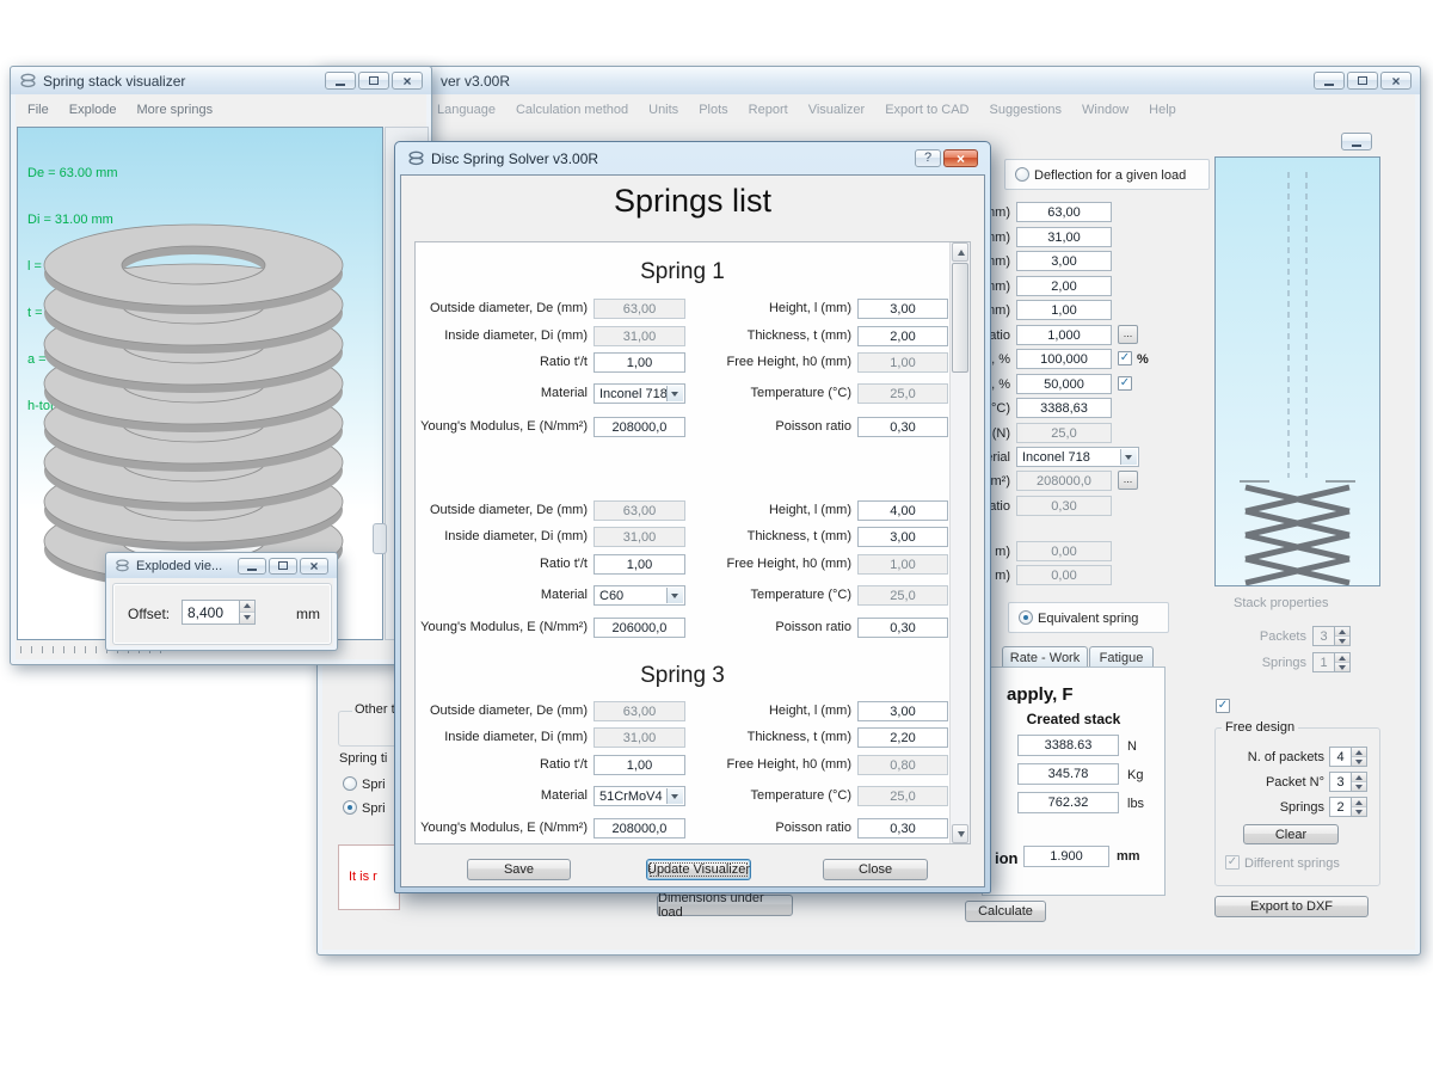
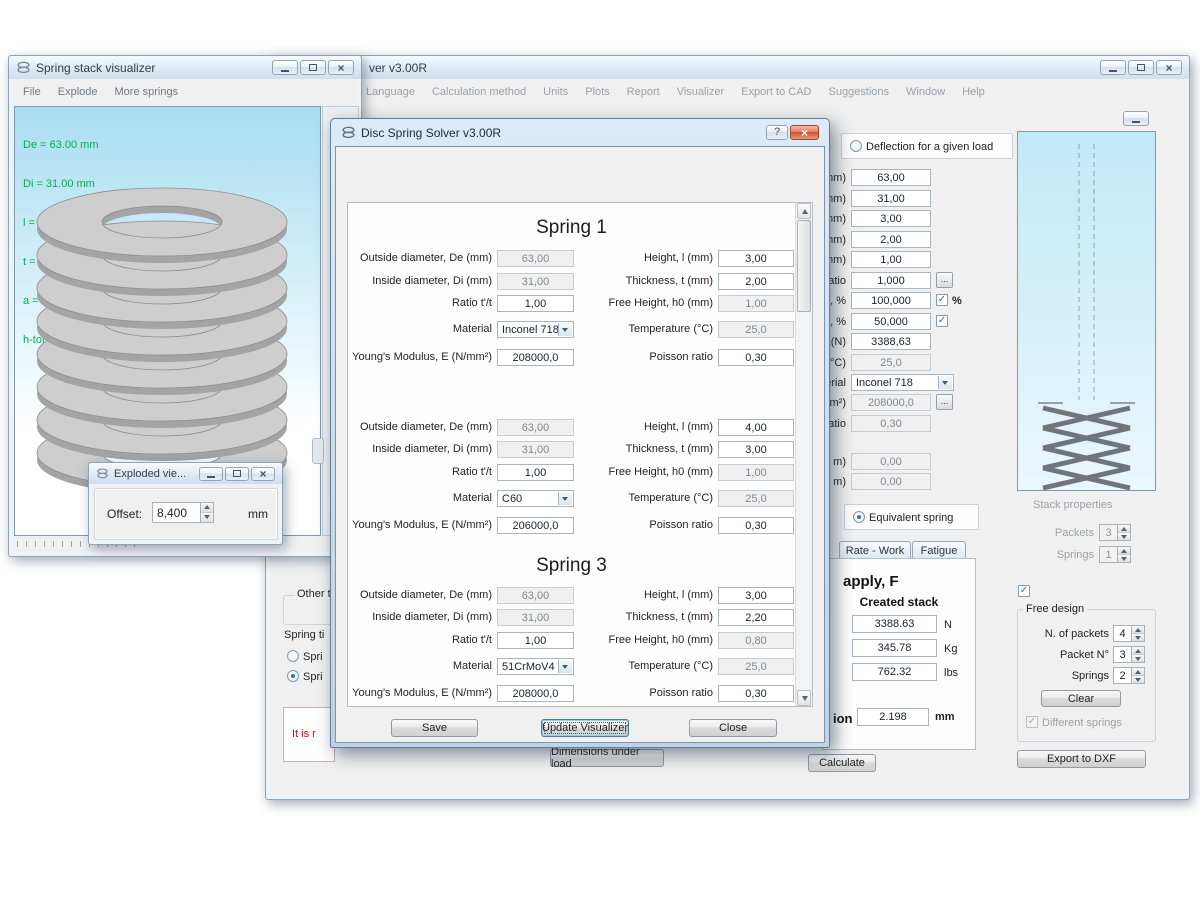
  ver v3.00R
  ×
  Language
  Calculation method
  Units
  Plots
  Report
  Visualizer
  Export to CAD
  Suggestions
  Window
  Help
  Deflection for a given load
  63,00
  31,00
  3,00
  2,00
  1,00
  atio
  1,000
  ...
  , %
  100,000
  %
  , %
  50,000
- °C)
+ (N)
  3388,63
- (N)
+ °C)
  25,0
  rial
  Inconel 718
  m²)
  208000,0
  ...
  atio
  0,30
  m)
  0,00
  m)
  0,00
  Equivalent spring
  Rate - Work
  Fatigue
  apply, F
  Created stack
  3388.63
  N
  345.78
  Kg
  762.32
  lbs
  ion
- 1.900
+ 2.198
  mm
  Calculate
  Dimensions under load
  Other
  Spring ti
  Spri
  Spri
  It is r
  Stack properties
  Packets
  3
  Springs
  1
  Free design
  N. of packets
  4
  Packet N°
  3
  Springs
  2
  Clear
  Different springs
  Export to DXF
  Spring stack visualizer
  ×
  File
  Explode
  More springs
  De = 63.00 mm
  Di = 31.00 mm
  Exploded vie...
  ×
  Offset:
  8,400
  mm
  Disc Spring Solver v3.00R
  ?
  ×
- Springs list
  Spring 1
  Outside diameter, De (mm)
  63,00
  Height, l (mm)
  3,00
  Inside diameter, Di (mm)
  31,00
  Thickness, t (mm)
  2,00
  Ratio t'/t
  1,00
  Free Height, h0 (mm)
  1,00
  Material
  Inconel 718
  Temperature (°C)
  25,0
  Young's Modulus, E (N/mm²)
  208000,0
  Poisson ratio
  0,30
  Outside diameter, De (mm)
  63,00
  Height, l (mm)
  4,00
  Inside diameter, Di (mm)
  31,00
  Thickness, t (mm)
  3,00
  Ratio t'/t
  1,00
  Free Height, h0 (mm)
  1,00
  Material
  C60
  Temperature (°C)
  25,0
  Young's Modulus, E (N/mm²)
  206000,0
  Poisson ratio
  0,30
  Spring 3
  Outside diameter, De (mm)
  63,00
  Height, l (mm)
  3,00
  Inside diameter, Di (mm)
  31,00
  Thickness, t (mm)
  2,20
  Ratio t'/t
  1,00
  Free Height, h0 (mm)
  0,80
  Material
  51CrMoV4
  Temperature (°C)
  25,0
  Young's Modulus, E (N/mm²)
  208000,0
  Poisson ratio
  0,30
  Save
  Update Visualizer
  Close
